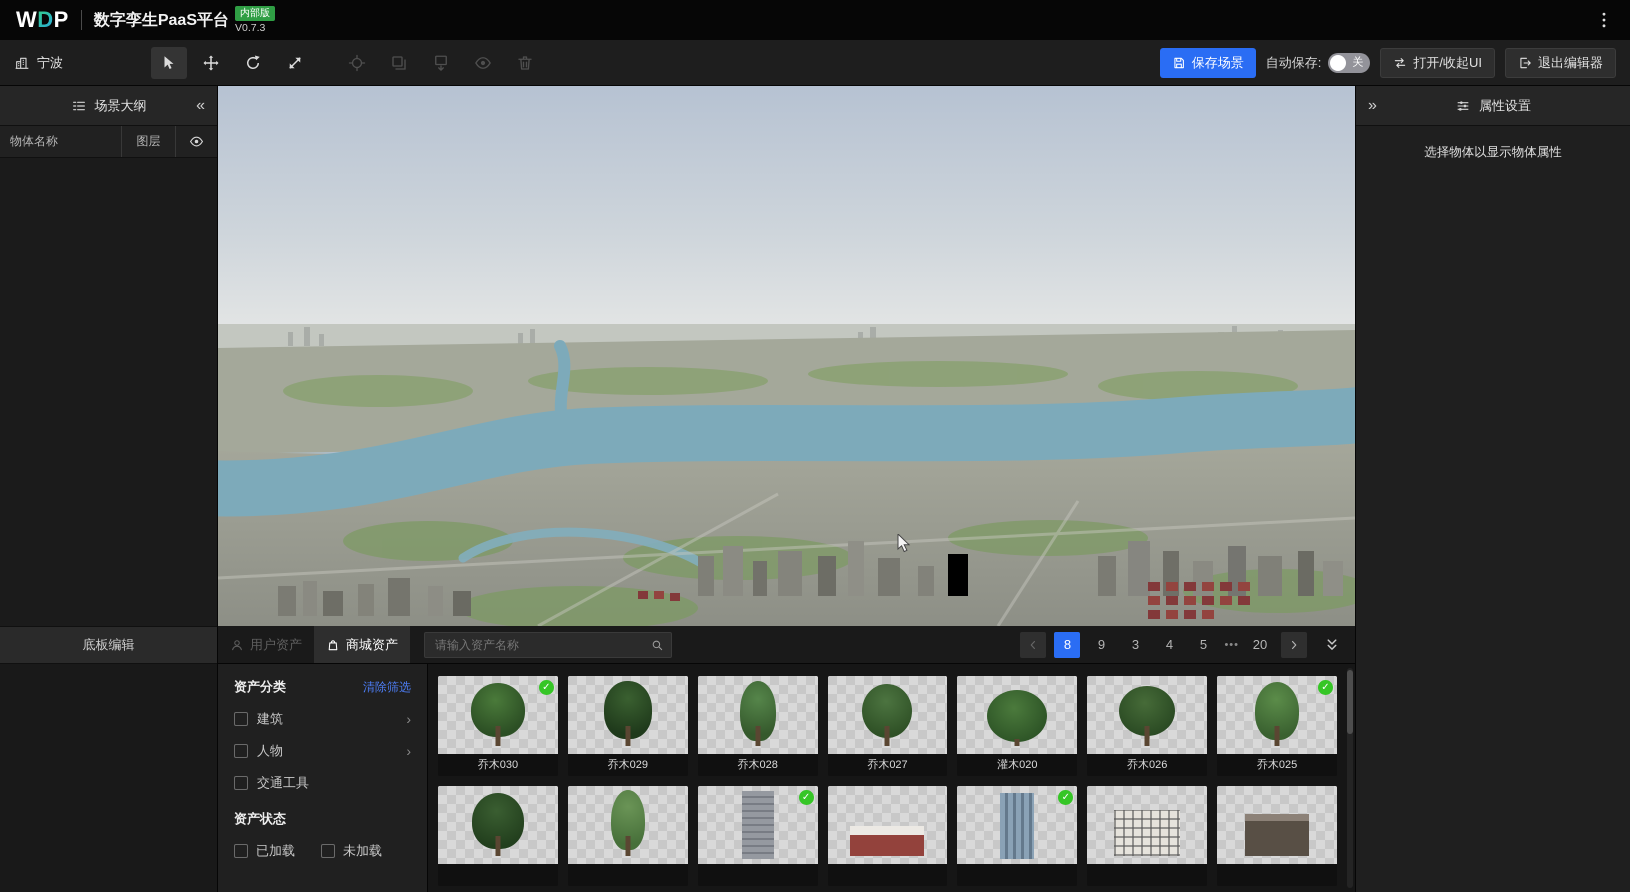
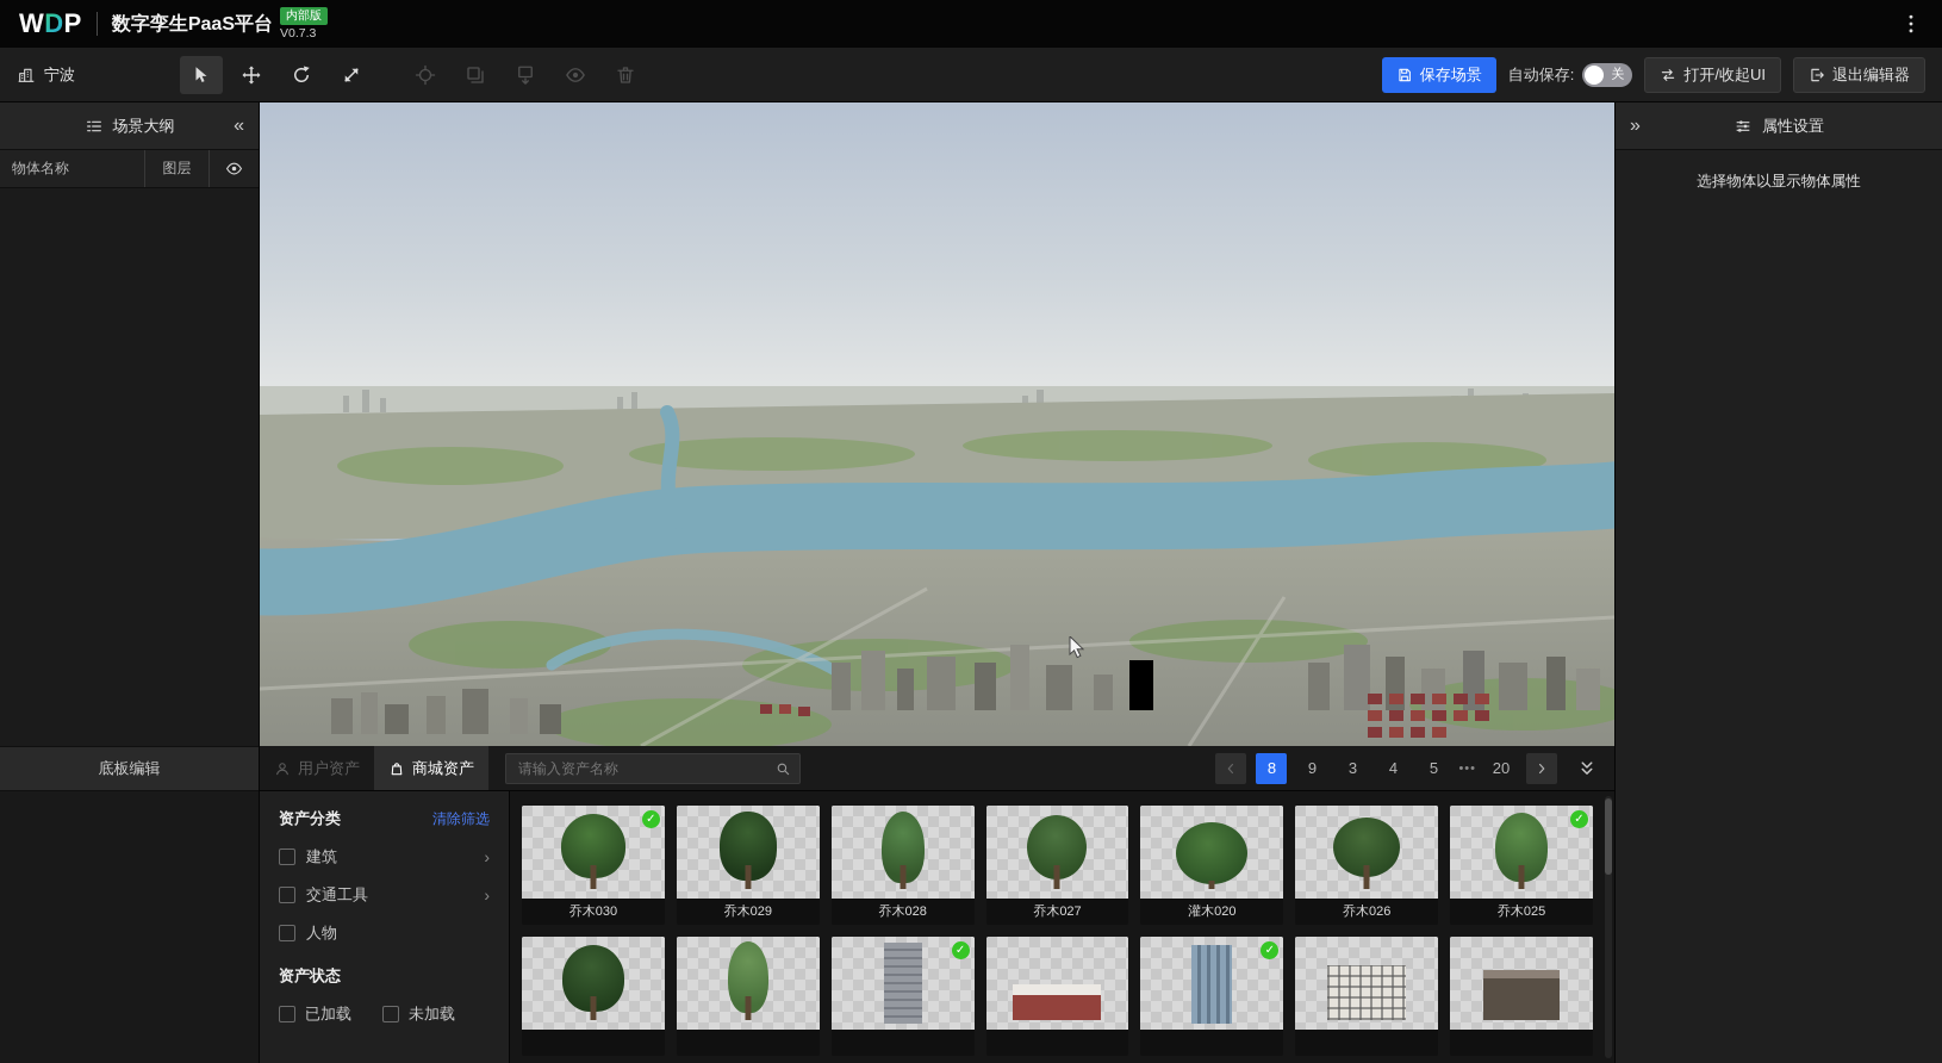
  WDP
  数字孪生PaaS平台
  内部版
  V0.7.3
  宁波
  保存场景
  自动保存:
  关
  打开/收起UI
  退出编辑器
  场景大纲
  «
  物体名称
  图层
  底板编辑
  用户资产
  商城资产
  请输入资产名称
  8
  9
  3
  4
  5
  •••
  20
  资产分类
  清除筛选
  建筑
  ›
- 人物
+ 交通工具
  ›
- 交通工具
+ 人物
  资产状态
  已加载
  未加载
  ✓
  乔木030
  乔木029
  乔木028
  乔木027
  灌木020
  乔木026
  ✓
  乔木025
  ✓
  ✓
  »
  属性设置
  选择物体以显示物体属性
